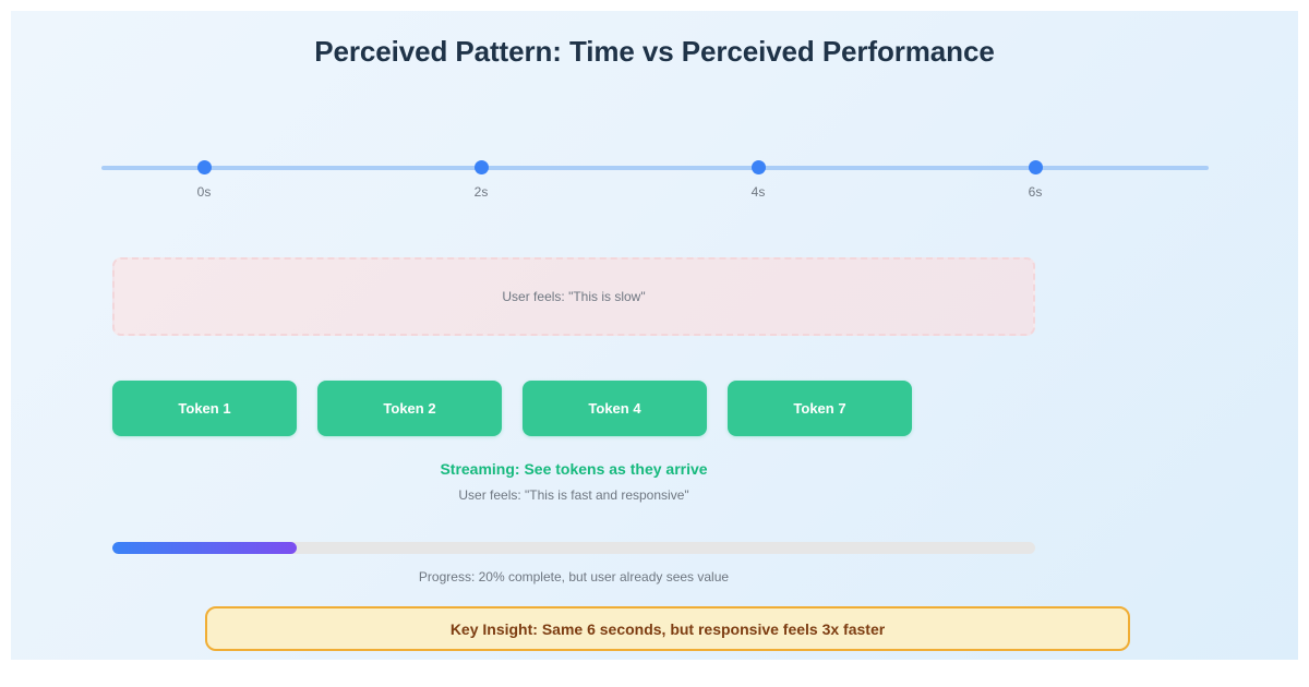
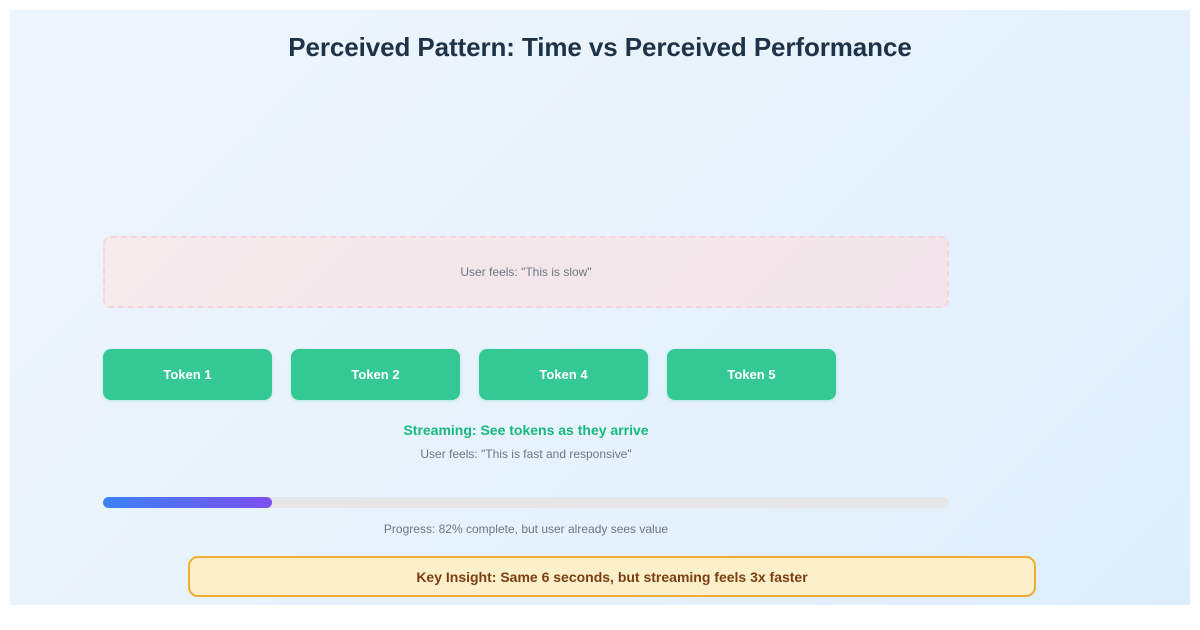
  Perceived Pattern: Time vs Perceived Performance
- 0s
- 2s
- 4s
- 6s
  User feels: "This is slow"
  Token 1
  Token 2
  Token 4
- Token 7
+ Token 5
  Streaming: See tokens as they arrive
  User feels: "This is fast and responsive"
- Progress: 20% complete, but user already sees value
+ Progress: 82% complete, but user already sees value
- Key Insight: Same 6 seconds, but responsive feels 3x faster
+ Key Insight: Same 6 seconds, but streaming feels 3x faster
